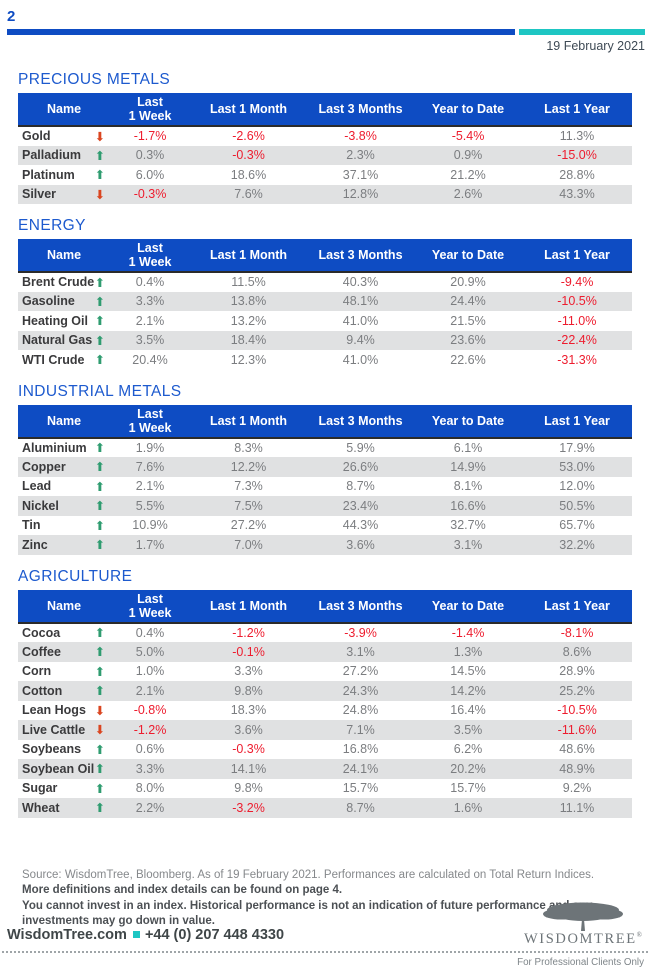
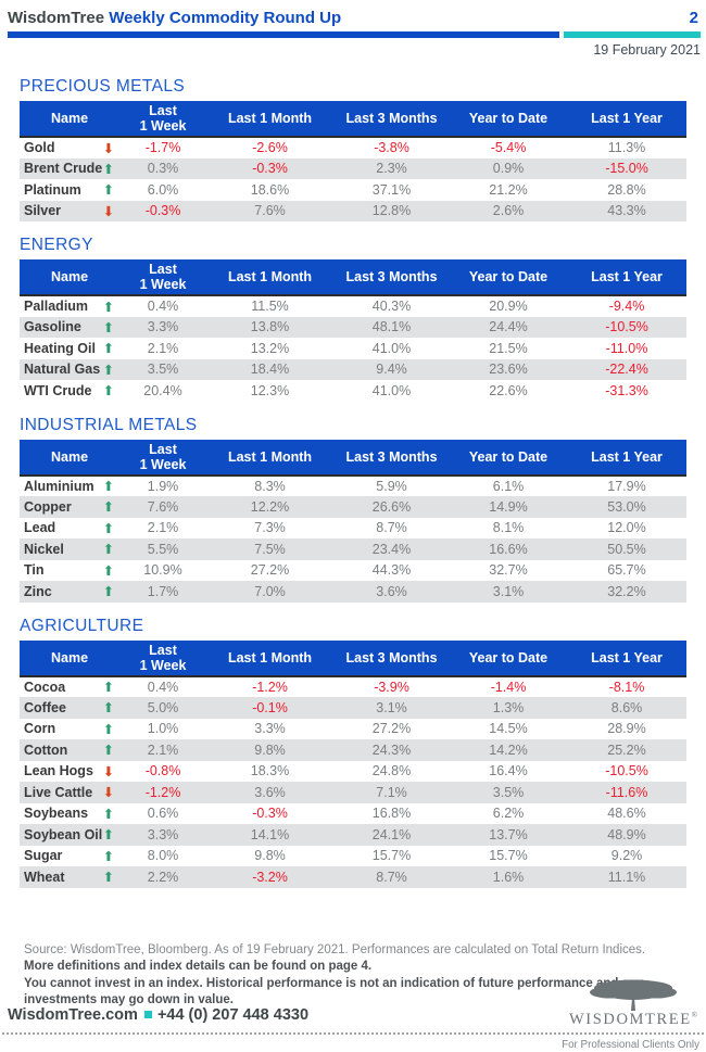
+ WisdomTree Weekly Commodity Round Up
  2
  19 February 2021
  PRECIOUS METALS
  Name	Last 1 Week	Last 1 Month	Last 3 Months	Year to Date	Last 1 Year
  Gold	⬇	-1.7%	-2.6%	-3.8%	-5.4%	11.3%
- Palladium	⬆	0.3%	-0.3%	2.3%	0.9%	-15.0%
+ Brent Crude	⬆	0.3%	-0.3%	2.3%	0.9%	-15.0%
  Platinum	⬆	6.0%	18.6%	37.1%	21.2%	28.8%
  Silver	⬇	-0.3%	7.6%	12.8%	2.6%	43.3%
  ENERGY
  Name	Last 1 Week	Last 1 Month	Last 3 Months	Year to Date	Last 1 Year
- Brent Crude	⬆	0.4%	11.5%	40.3%	20.9%	-9.4%
+ Palladium	⬆	0.4%	11.5%	40.3%	20.9%	-9.4%
  Gasoline	⬆	3.3%	13.8%	48.1%	24.4%	-10.5%
  Heating Oil	⬆	2.1%	13.2%	41.0%	21.5%	-11.0%
  Natural Gas	⬆	3.5%	18.4%	9.4%	23.6%	-22.4%
  WTI Crude	⬆	20.4%	12.3%	41.0%	22.6%	-31.3%
  INDUSTRIAL METALS
  Name	Last 1 Week	Last 1 Month	Last 3 Months	Year to Date	Last 1 Year
  Aluminium	⬆	1.9%	8.3%	5.9%	6.1%	17.9%
  Copper	⬆	7.6%	12.2%	26.6%	14.9%	53.0%
  Lead	⬆	2.1%	7.3%	8.7%	8.1%	12.0%
  Nickel	⬆	5.5%	7.5%	23.4%	16.6%	50.5%
  Tin	⬆	10.9%	27.2%	44.3%	32.7%	65.7%
  Zinc	⬆	1.7%	7.0%	3.6%	3.1%	32.2%
  AGRICULTURE
  Name	Last 1 Week	Last 1 Month	Last 3 Months	Year to Date	Last 1 Year
  Cocoa	⬆	0.4%	-1.2%	-3.9%	-1.4%	-8.1%
  Coffee	⬆	5.0%	-0.1%	3.1%	1.3%	8.6%
  Corn	⬆	1.0%	3.3%	27.2%	14.5%	28.9%
  Cotton	⬆	2.1%	9.8%	24.3%	14.2%	25.2%
  Lean Hogs	⬇	-0.8%	18.3%	24.8%	16.4%	-10.5%
  Live Cattle	⬇	-1.2%	3.6%	7.1%	3.5%	-11.6%
  Soybeans	⬆	0.6%	-0.3%	16.8%	6.2%	48.6%
- Soybean Oil	⬆	3.3%	14.1%	24.1%	20.2%	48.9%
+ Soybean Oil	⬆	3.3%	14.1%	24.1%	13.7%	48.9%
  Sugar	⬆	8.0%	9.8%	15.7%	15.7%	9.2%
  Wheat	⬆	2.2%	-3.2%	8.7%	1.6%	11.1%
  Source: WisdomTree, Bloomberg. As of 19 February 2021. Performances are calculated on Total Return Indices.
  More definitions and index details can be found on page 4.
  You cannot invest in an index. Historical performance is not an indication of future performance a investments may go down in value.
  WisdomTree.com +44 (0) 207 448 4330
  WISDOMTREE®
  For Professional Clients Only
